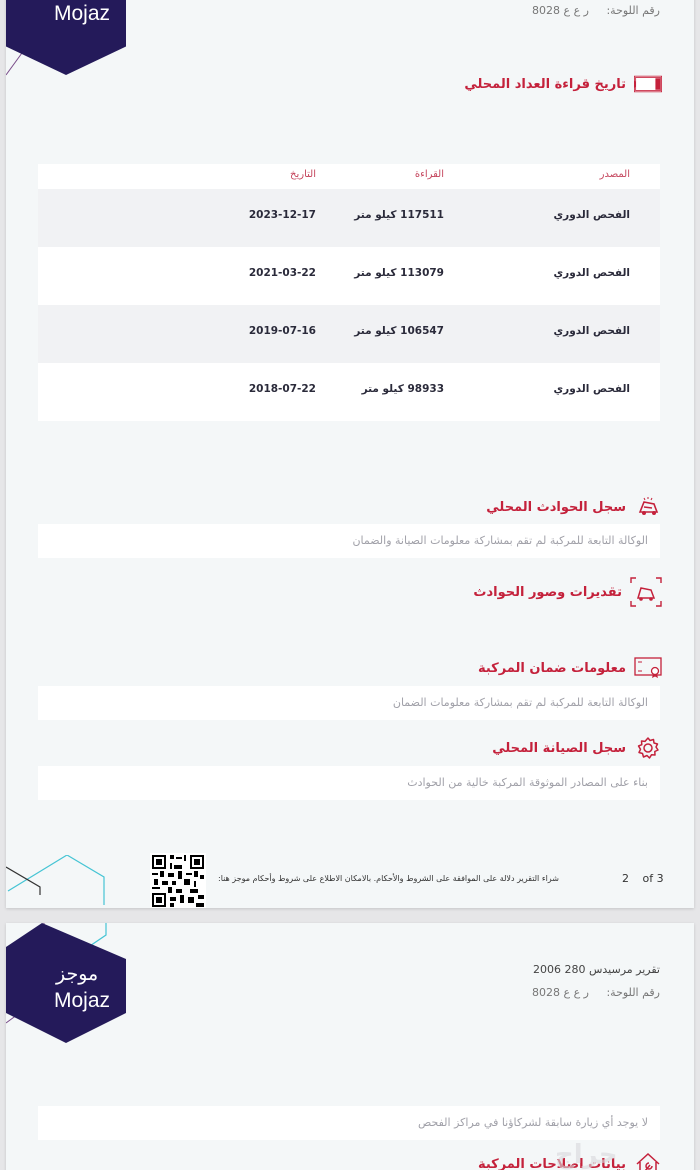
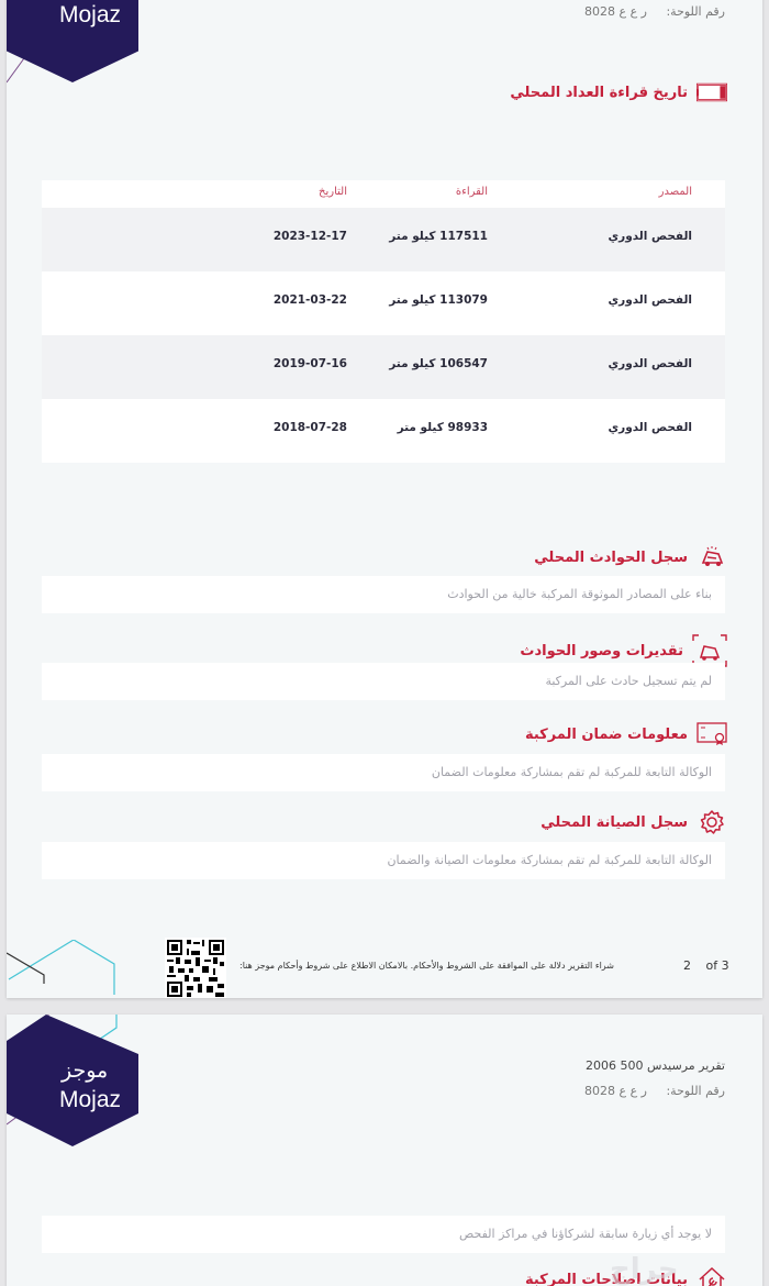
  Mojaz
  رقم اللوحة: ر ع ع 8028
  تاريخ قراءة العداد المحلي
  المصدر
  القراءة
  التاريخ
  الفحص الدوري
  117511 كيلو متر
  2023-12-17
  الفحص الدوري
  113079 كيلو متر
  2021-03-22
  الفحص الدوري
  106547 كيلو متر
  2019-07-16
  الفحص الدوري
  98933 كيلو متر
- 2018-07-22
+ 2018-07-28
  سجل الحوادث المحلي
- الوكالة التابعة للمركبة لم تقم بمشاركة معلومات الصيانة والضمان
+ بناء على المصادر الموثوقة المركبة خالية من الحوادث
  تقديرات وصور الحوادث
+ لم يتم تسجيل حادث على المركبة
  معلومات ضمان المركبة
  الوكالة التابعة للمركبة لم تقم بمشاركة معلومات الضمان
  سجل الصيانة المحلي
- بناء على المصادر الموثوقة المركبة خالية من الحوادث
+ الوكالة التابعة للمركبة لم تقم بمشاركة معلومات الصيانة والضمان
  شراء التقرير دلالة على الموافقة على الشروط والأحكام. بالامكان الاطلاع على شروط وأحكام موجز هنا:
  2 of 3
  موجز
  Mojaz
- تقرير مرسيدس 280 2006
+ تقرير مرسيدس 500 2006
  رقم اللوحة: ر ع ع 8028
  لا يوجد أي زيارة سابقة لشركاؤنا في مراكز الفحص
  بيانات اصلاحات المركبة
  حراج
